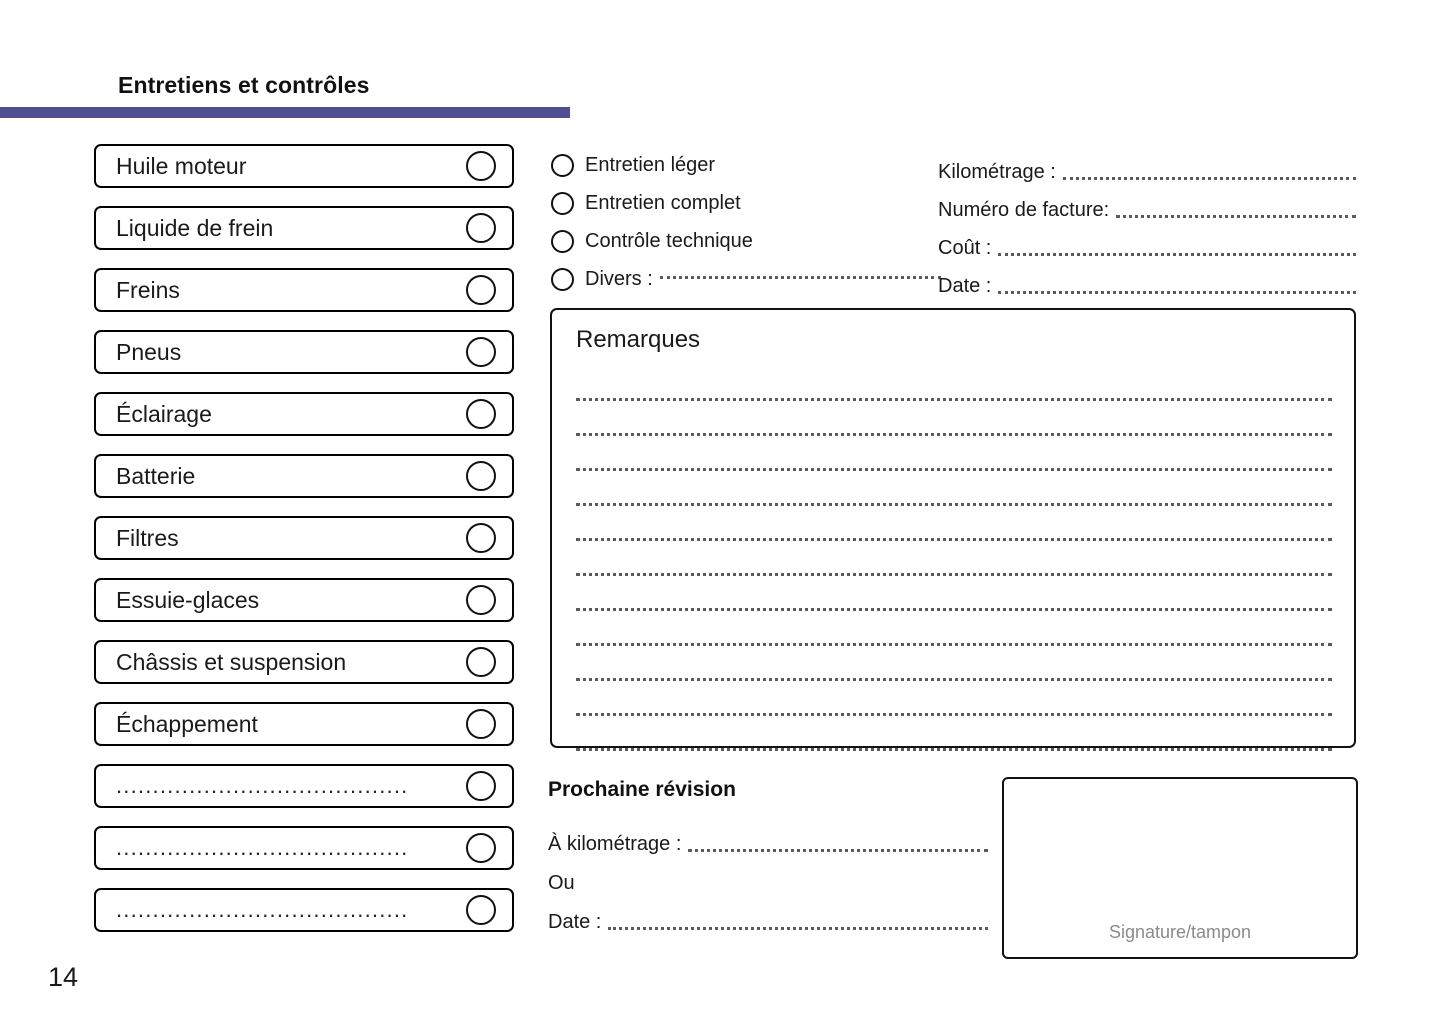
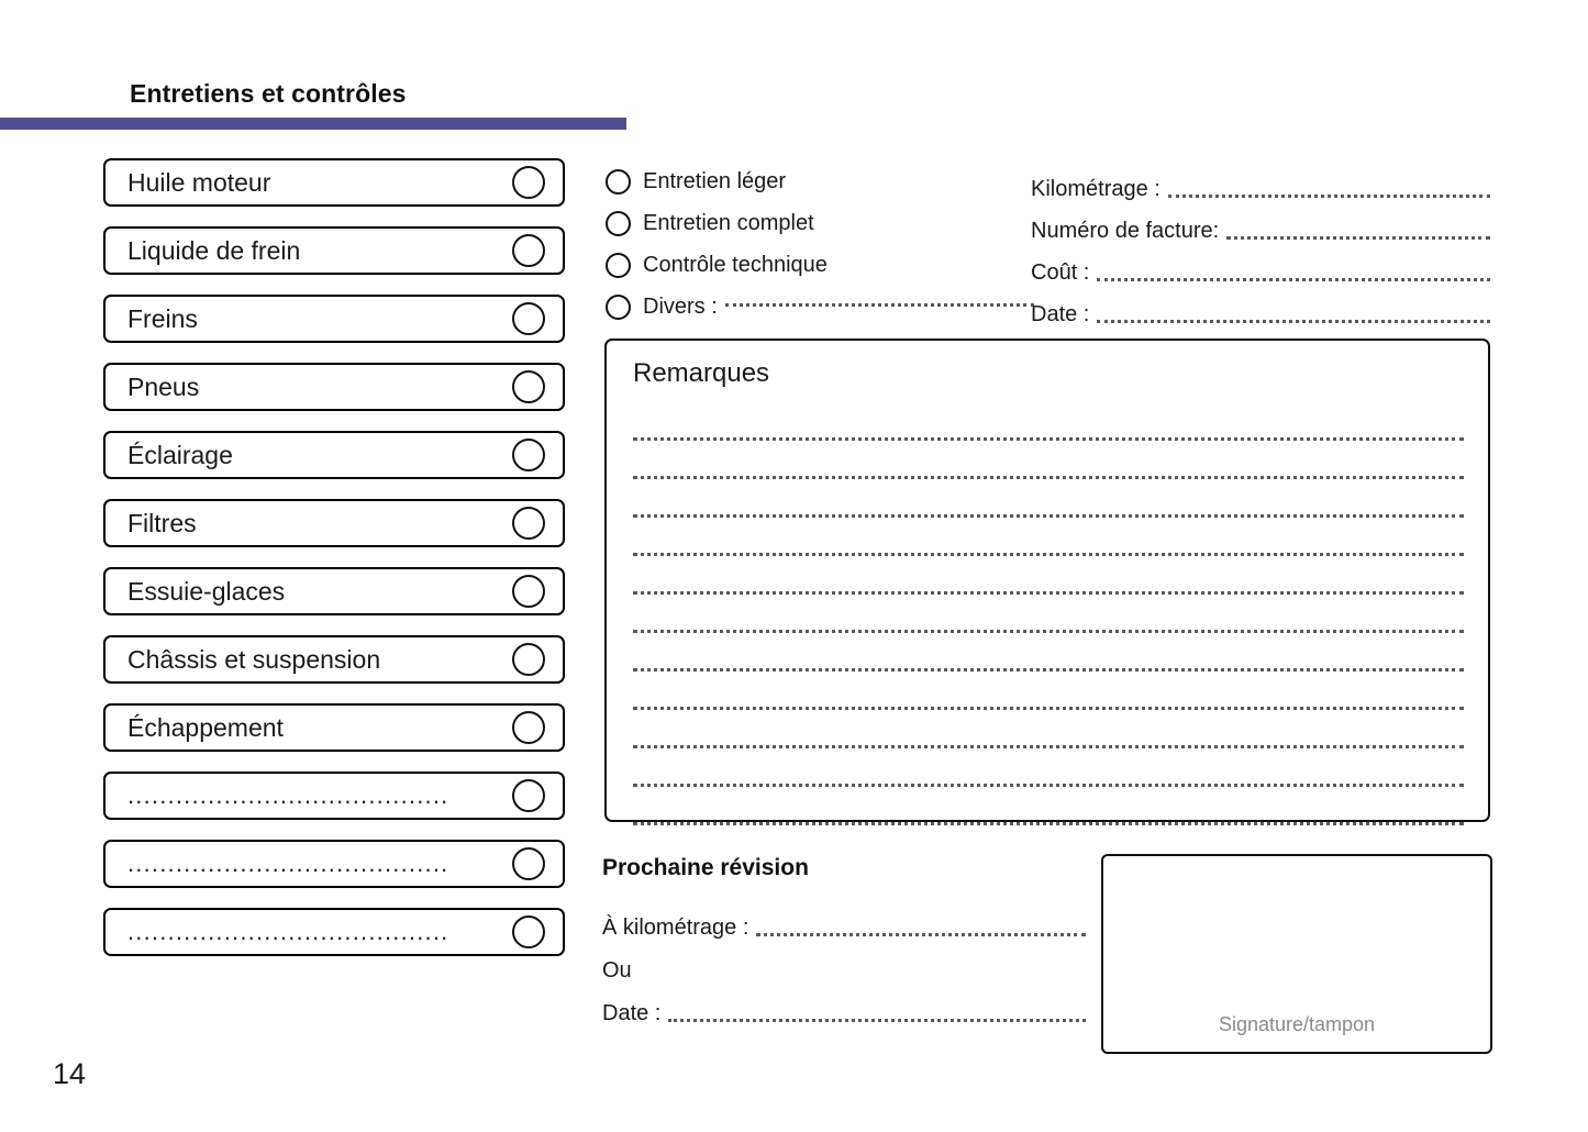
  Entretiens et contrôles
  Huile moteur
  Liquide de frein
  Freins
  Pneus
  Éclairage
- Batterie
  Filtres
  Essuie-glaces
  Châssis et suspension
  Échappement
  ........................................
  ........................................
  ........................................
  Entretien léger
  Entretien complet
  Contrôle technique
  Divers :
  Kilométrage :
  Numéro de facture:
  Coût :
  Date :
  Remarques
  Prochaine révision
  À kilométrage :
  Ou
  Date :
  Signature/tampon
  14
